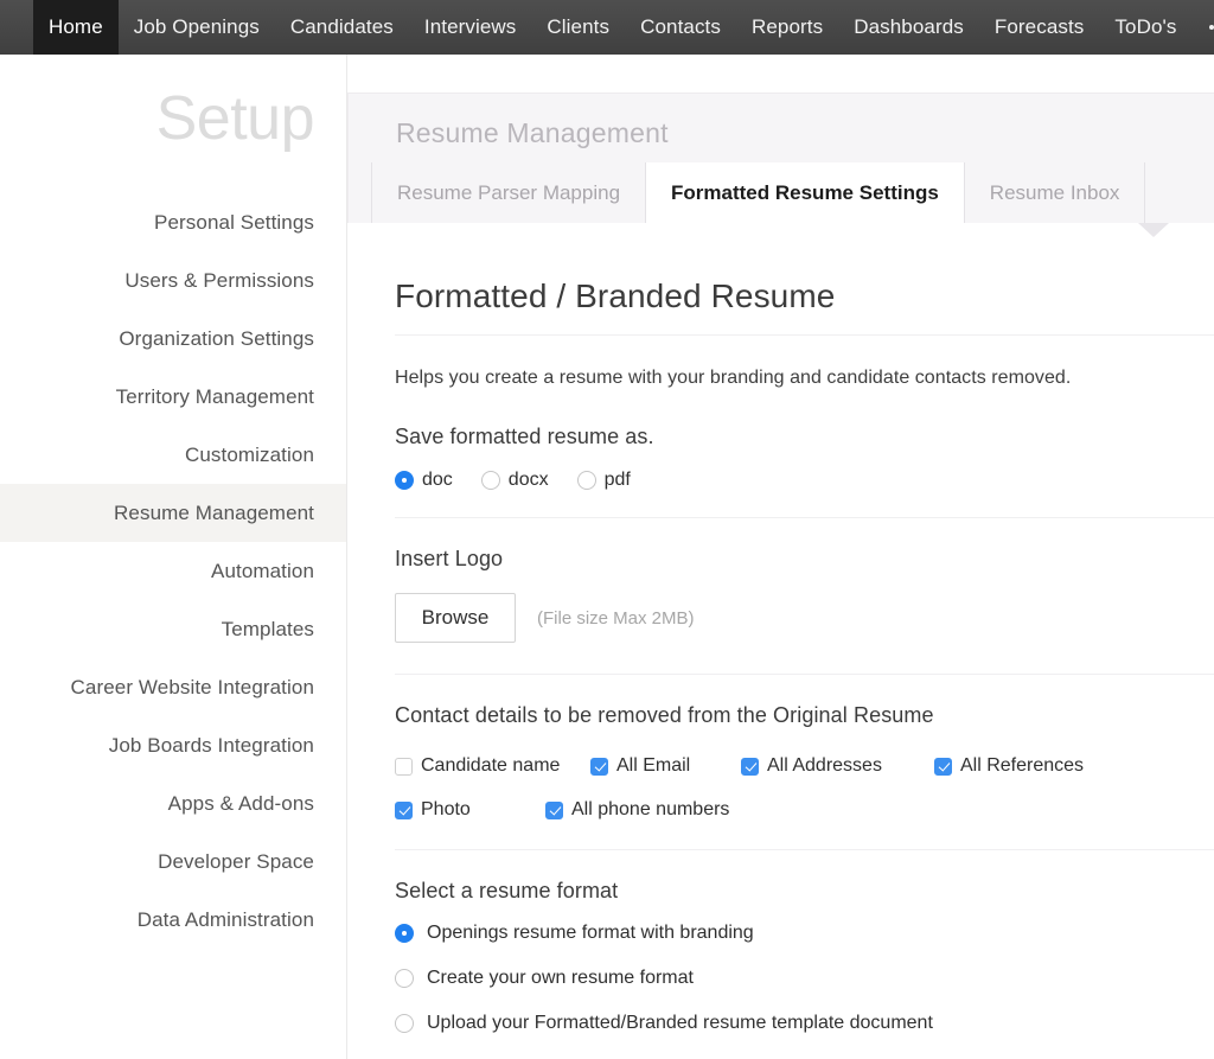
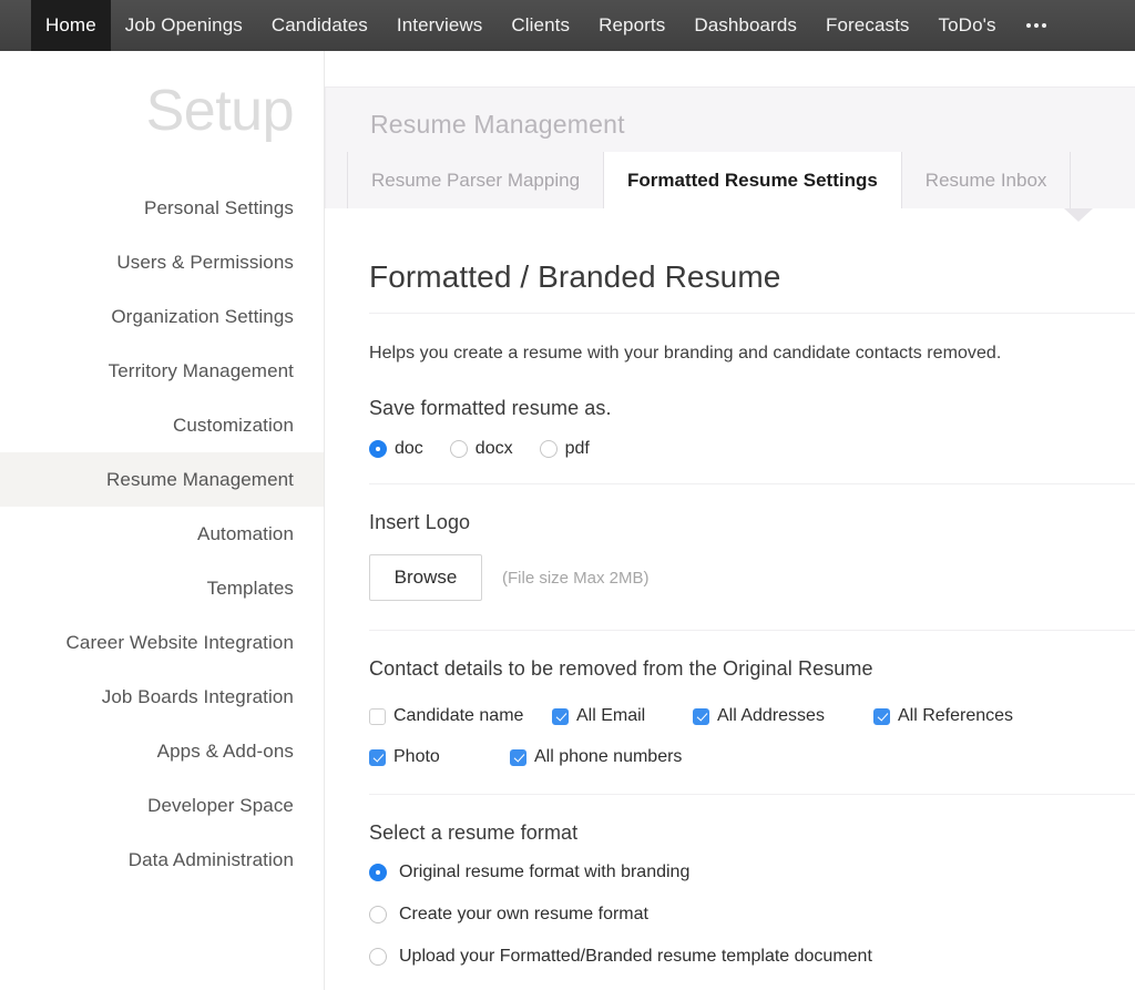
  Home
  Job Openings
  Candidates
  Interviews
  Clients
- Contacts
  Reports
  Dashboards
  Forecasts
  ToDo's
  Setup
  Personal Settings
  Users & Permissions
  Organization Settings
  Territory Management
  Customization
  Resume Management
  Automation
  Templates
  Career Website Integration
  Job Boards Integration
  Apps & Add-ons
  Developer Space
  Data Administration
  Resume Management
  Resume Parser Mapping
  Formatted Resume Settings
  Resume Inbox
  Formatted / Branded Resume
  Helps you create a resume with your branding and candidate contacts removed.
  Save formatted resume as.
  doc
  docx
  pdf
  Insert Logo
  Browse
  (File size Max 2MB)
  Contact details to be removed from the Original Resume
  Candidate name
  All Email
  All Addresses
  All References
  Photo
  All phone numbers
  Select a resume format
- Openings resume format with branding
+ Original resume format with branding
  Create your own resume format
  Upload your Formatted/Branded resume template document
